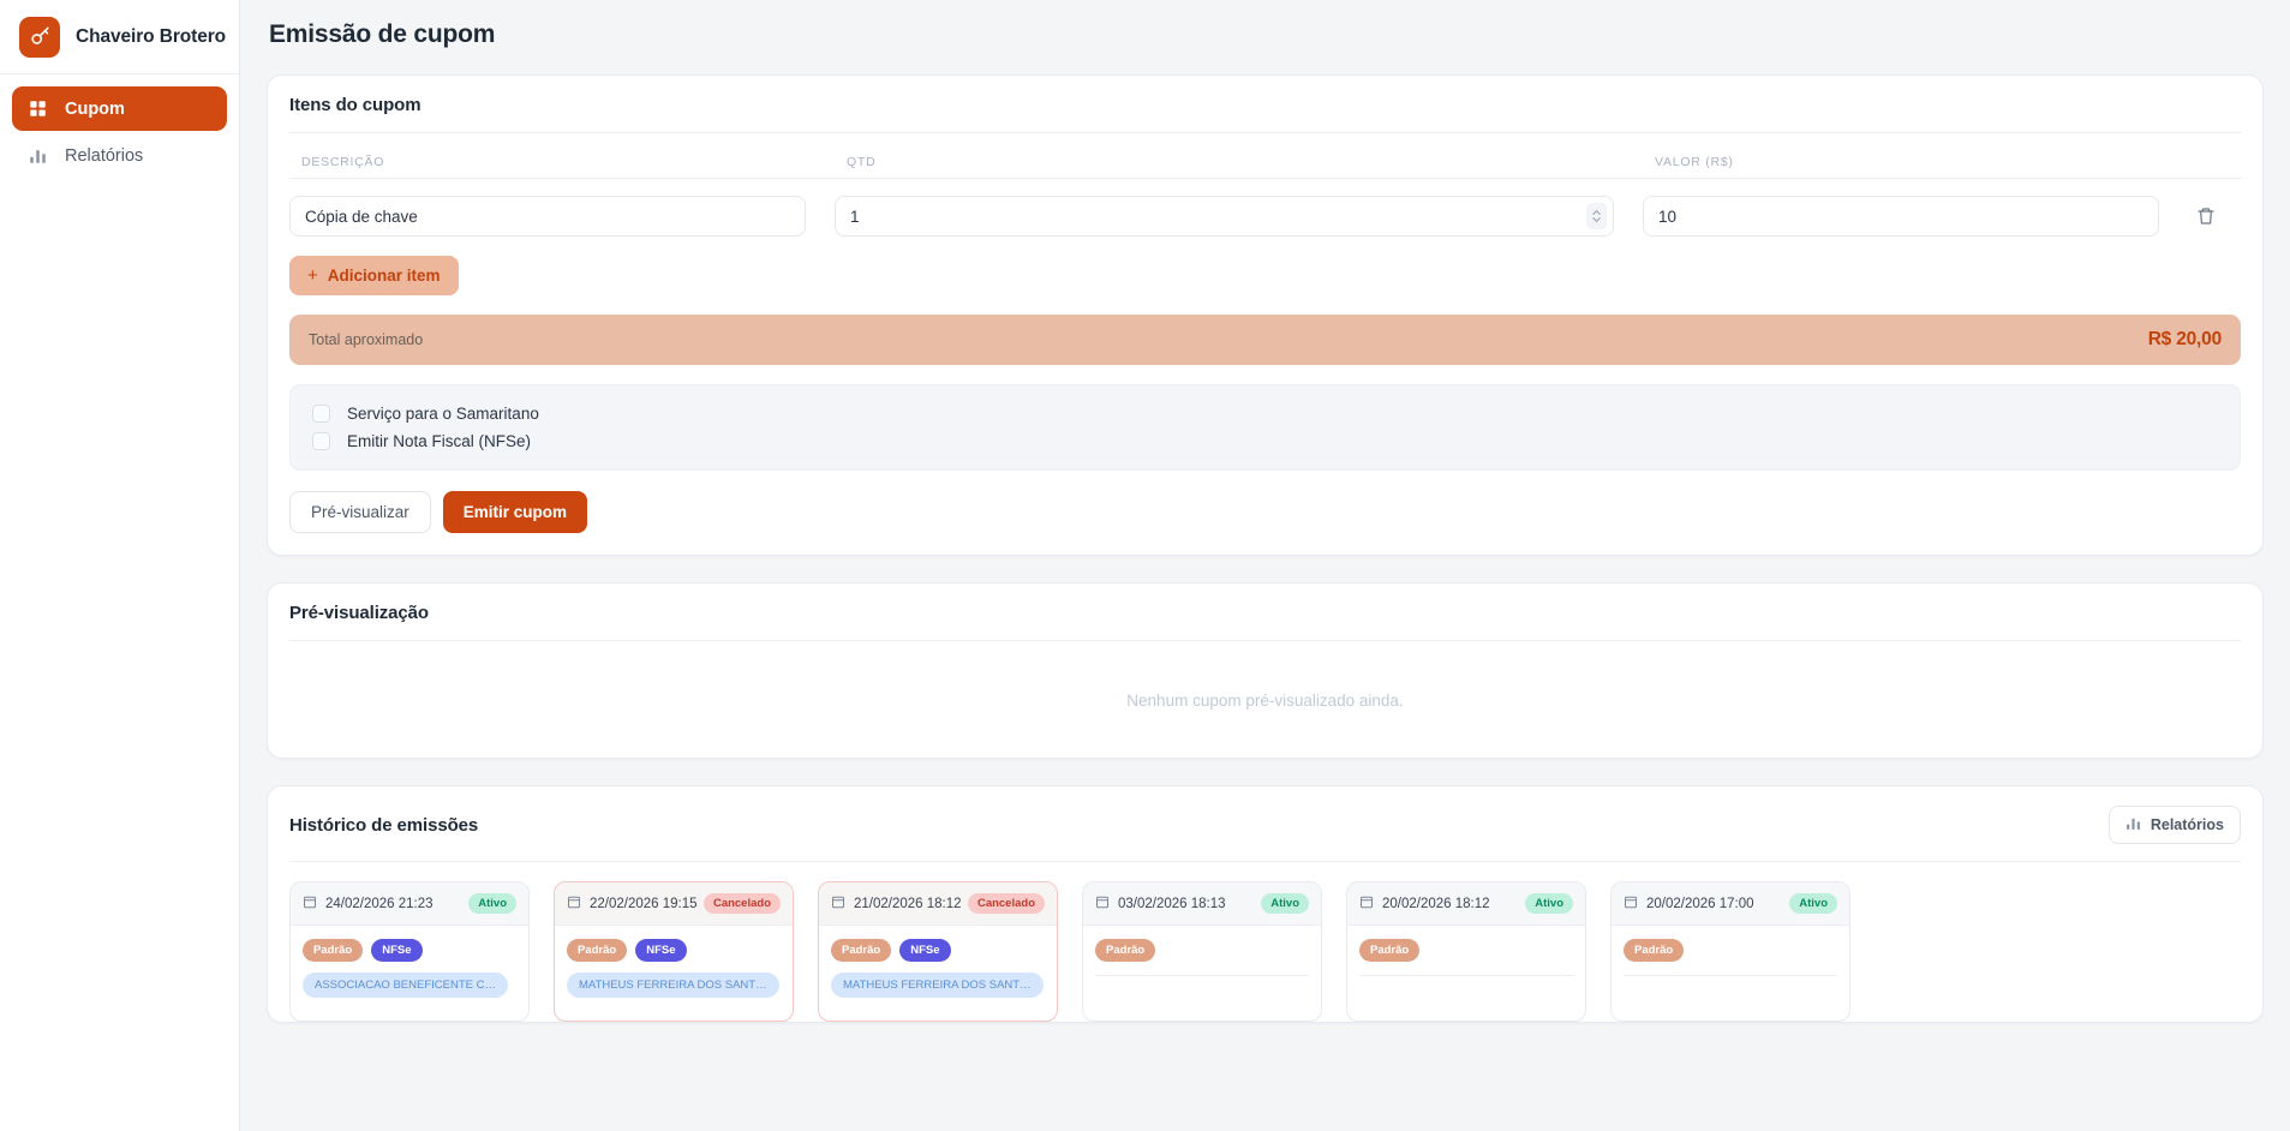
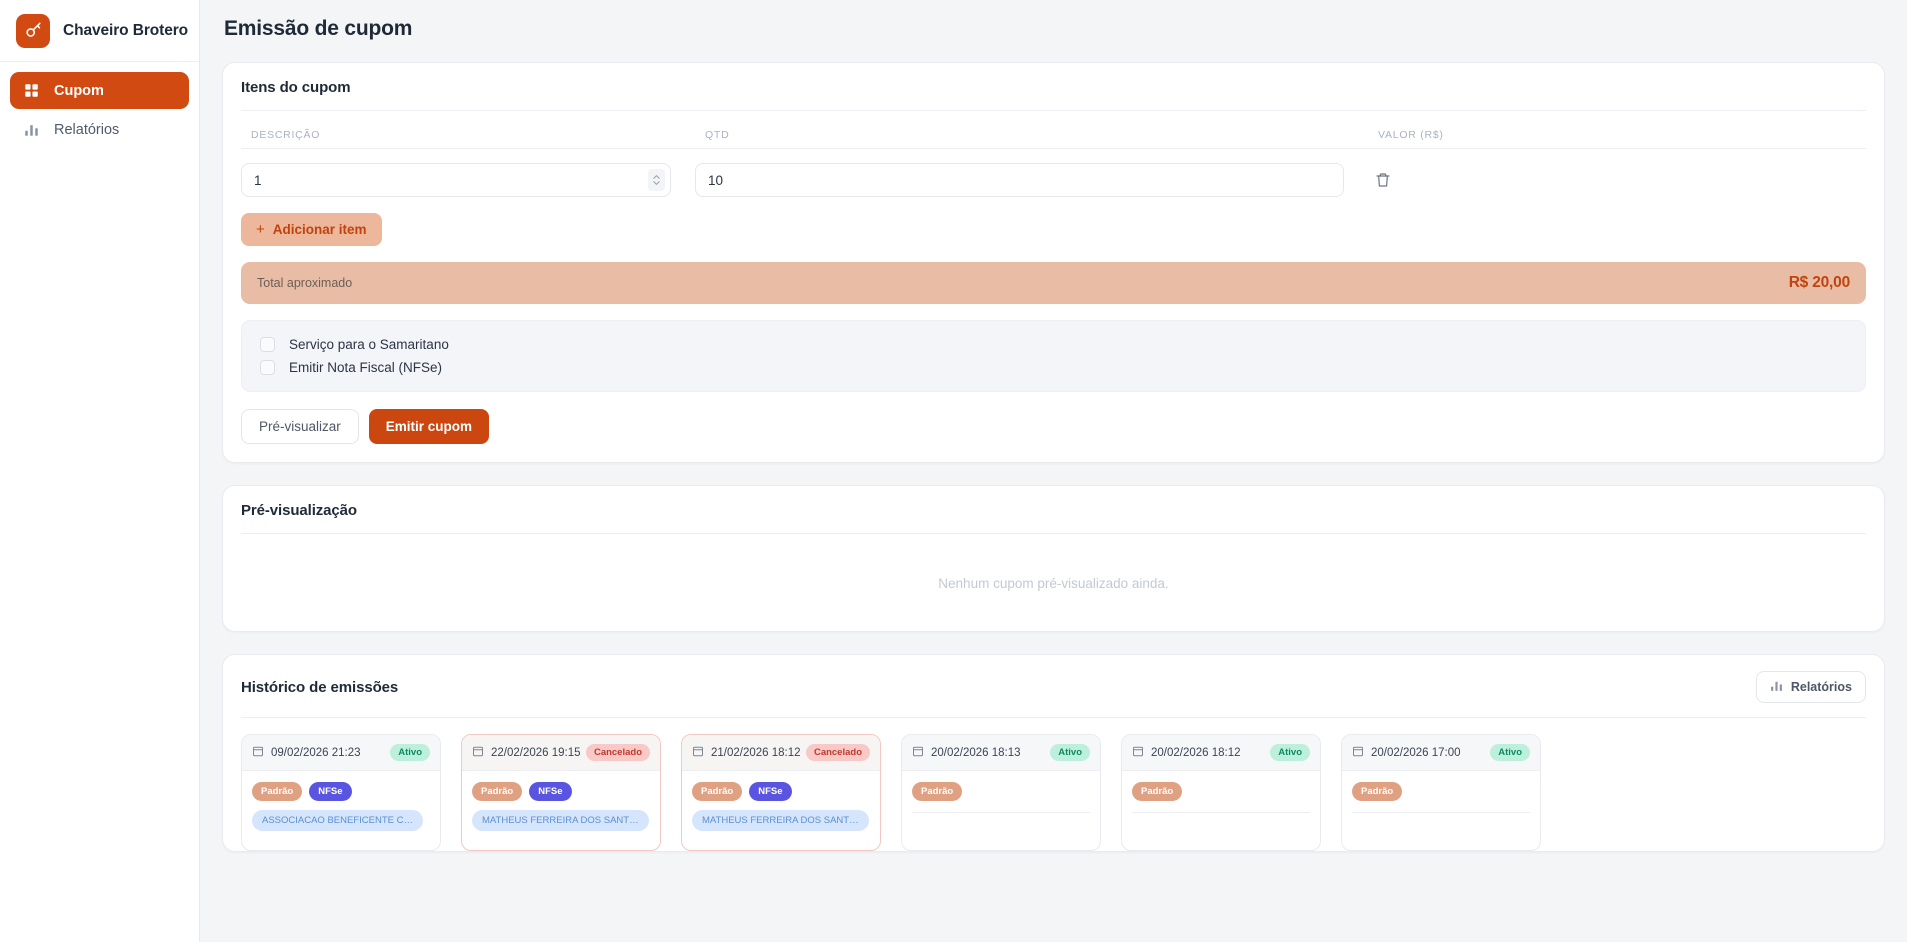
  Chaveiro Brotero
  Cupom
  Relatórios
  Emissão de cupom
  Itens do cupom
  DESCRIÇÃO
  QTD
  VALOR (R$)
- Cópia de chave
  1
  10
  +
  Adicionar item
  Total aproximado
  R$ 20,00
  Serviço para o Samaritano
  Emitir Nota Fiscal (NFSe)
  Pré-visualizar
  Emitir cupom
  Pré-visualização
  Nenhum cupom pré-visualizado ainda.
  Histórico de emissões
  Relatórios
- 24/02/2026 21:23
+ 09/02/2026 21:23
  Ativo
  Padrão
  NFSe
  ASSOCIACAO BENEFICENTE C…
  22/02/2026 19:15
  Cancelado
  Padrão
  NFSe
  MATHEUS FERREIRA DOS SANT…
  21/02/2026 18:12
  Cancelado
  Padrão
  NFSe
  MATHEUS FERREIRA DOS SANT…
- 03/02/2026 18:13
+ 20/02/2026 18:13
  Ativo
  Padrão
  20/02/2026 18:12
  Ativo
  Padrão
  20/02/2026 17:00
  Ativo
  Padrão
